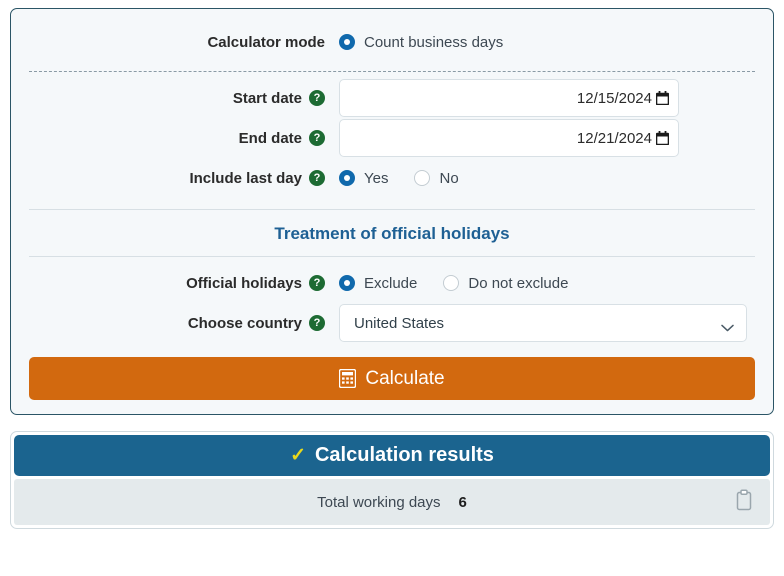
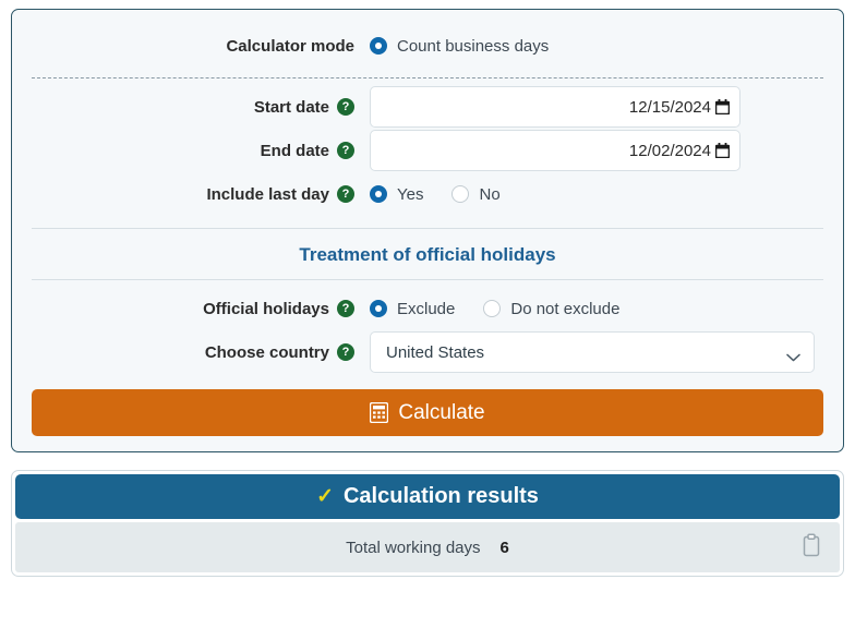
  Calculator mode
  Count business days
  Start date
  ?
  12/15/2024
  End date
  ?
- 12/21/2024
+ 12/02/2024
  Include last day
  ?
  Yes
  No
  Treatment of official holidays
  Official holidays
  ?
  Exclude
  Do not exclude
  Choose country
  ?
  United States
  Calculate
  ✓
  Calculation results
  Total working days
  6
